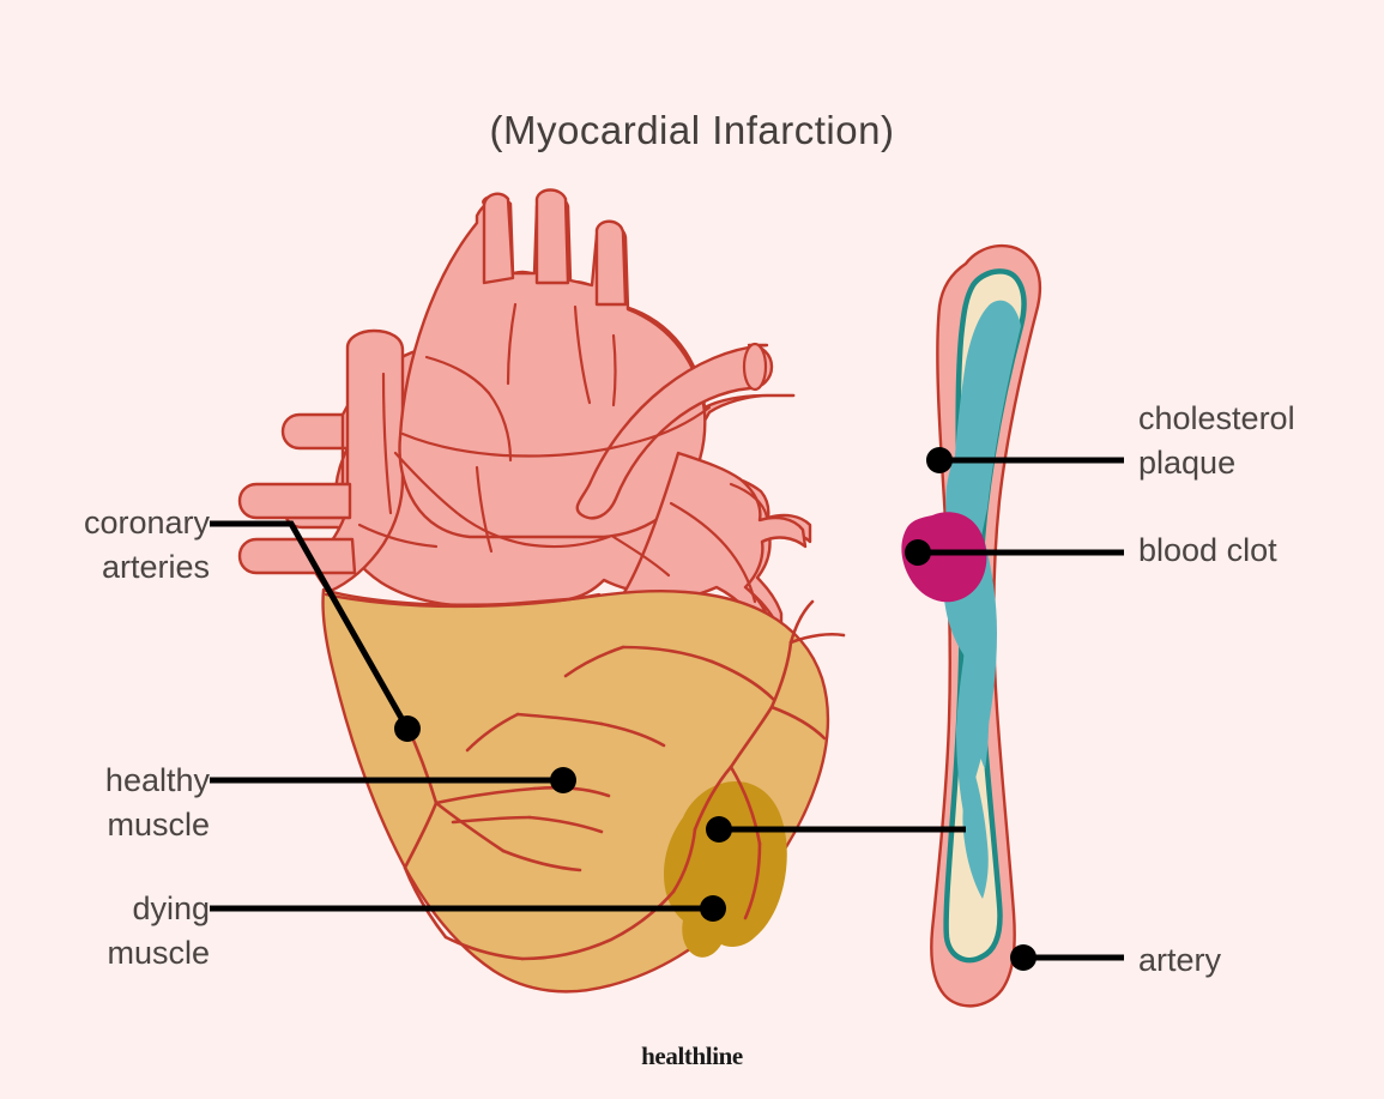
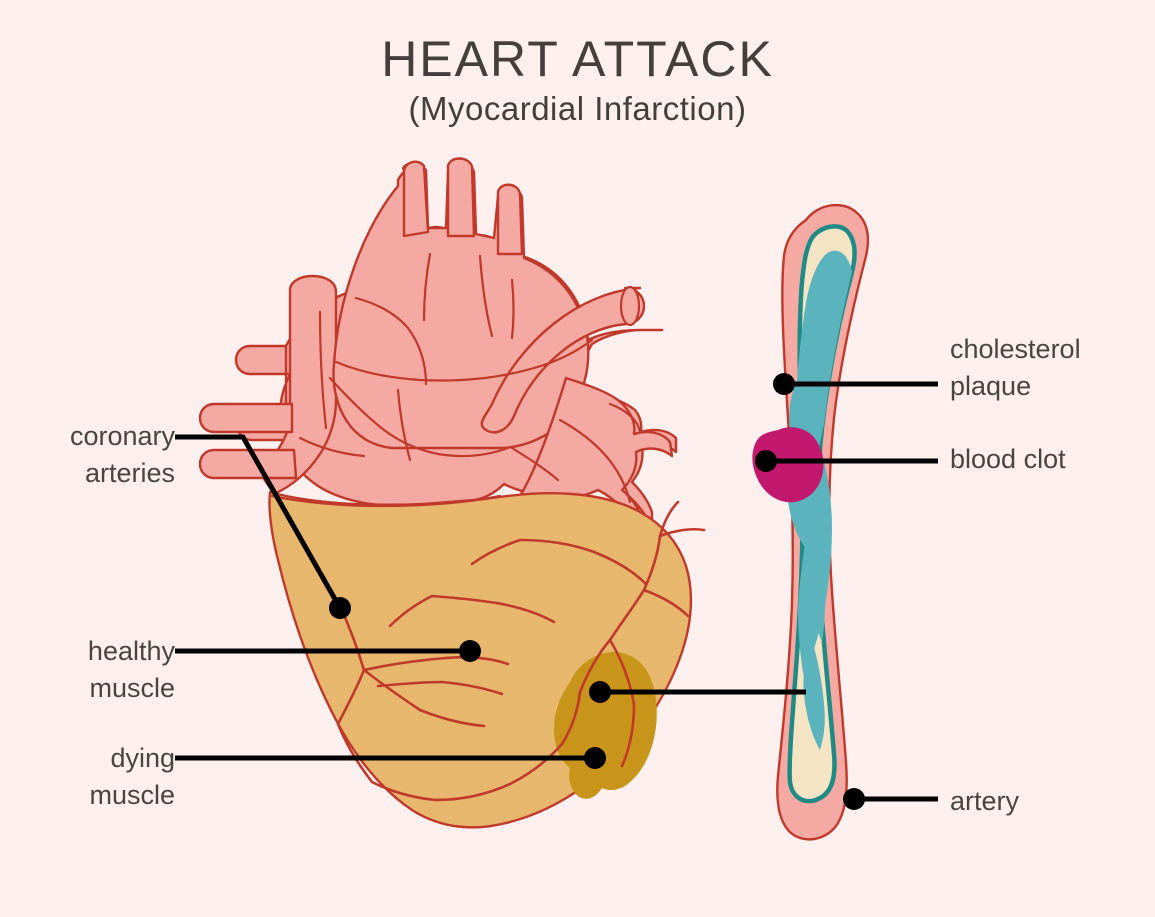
+ HEART ATTACK
  (Myocardial Infarction)
  coronary
  arteries
  healthy
  muscle
  dying
  muscle
  cholesterol
  plaque
  blood clot
  artery
- healthline
